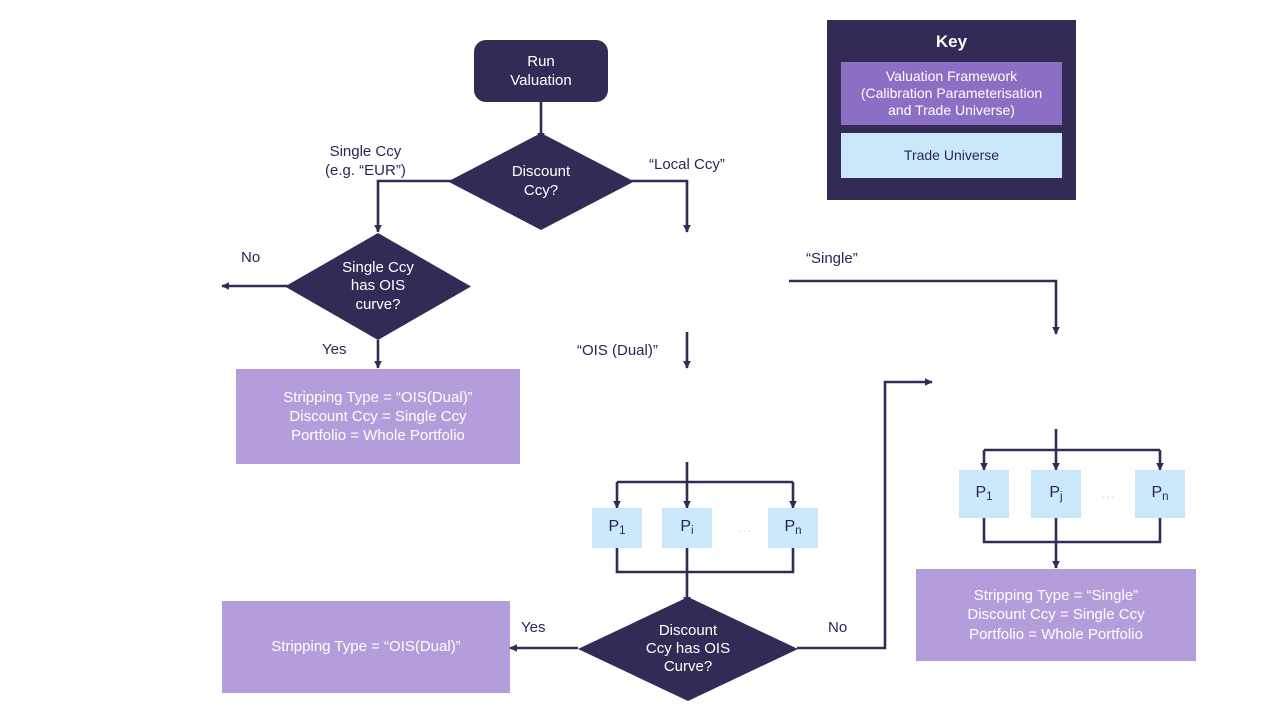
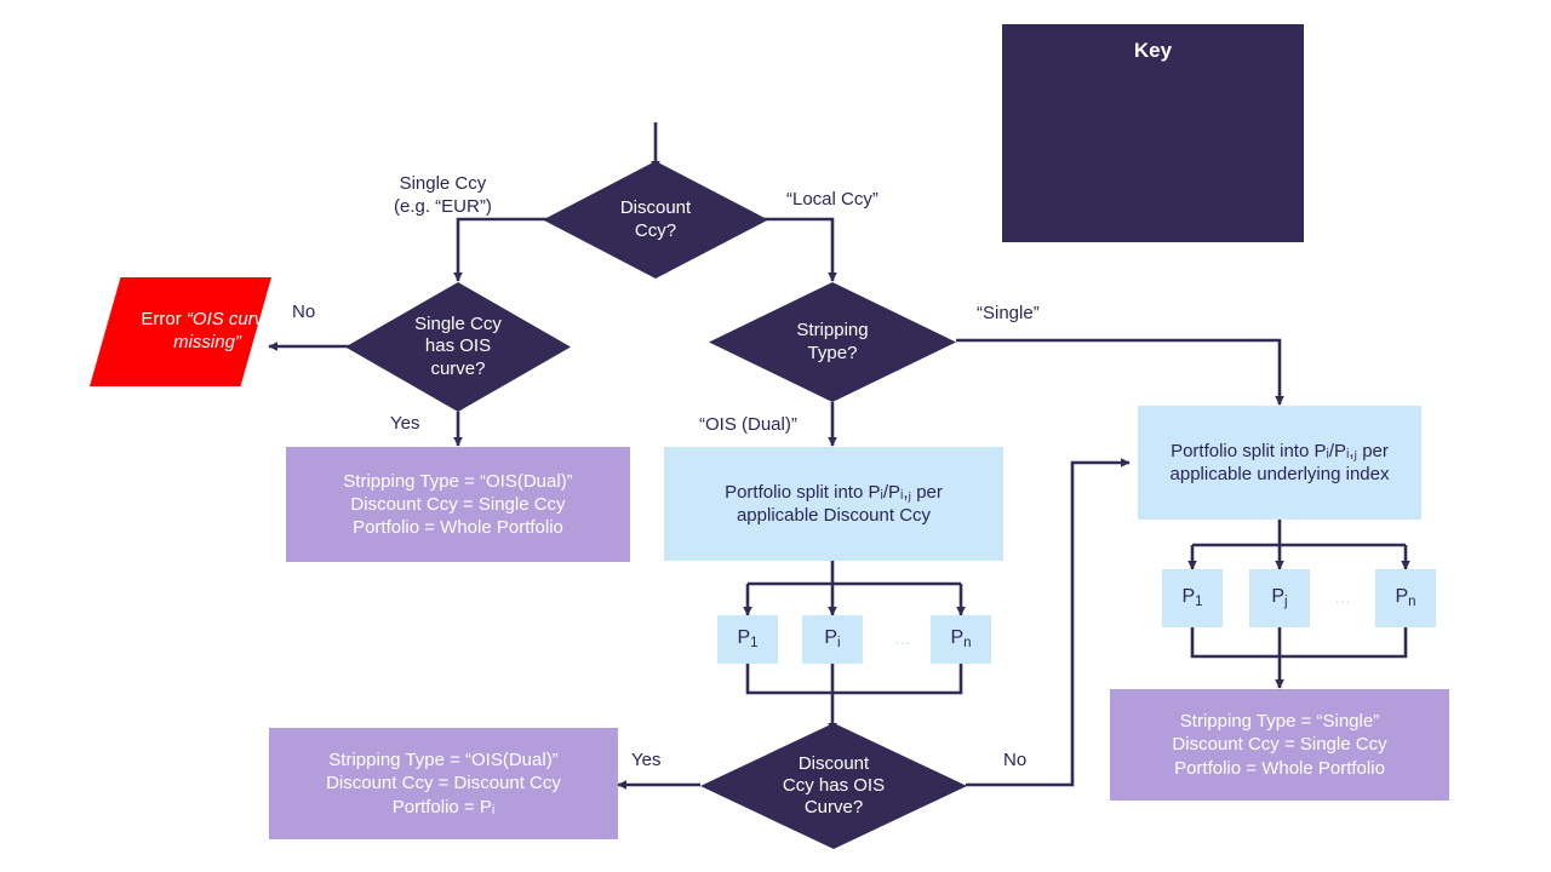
- Run
- Valuation
  Discount
  Ccy?
  Single Ccy
  has OIS
  curve?
+ Stripping
+ Type?
  Discount
  Ccy has OIS
  Curve?
+ Error “OIS curve missing”
  Stripping Type = “OIS(Dual)”
  Discount Ccy = Single Ccy
  Portfolio = Whole Portfolio
+ Portfolio split into Pᵢ/Pᵢ,ⱼ per applicable Discount Ccy
+ Portfolio split into Pᵢ/Pᵢ,ⱼ per applicable underlying index
  P1
  Pi
  ...
  Pn
  P1
  Pj
  ...
  Pn
  Stripping Type = “OIS(Dual)”
+ Discount Ccy = Discount Ccy
+ Portfolio = Pᵢ
  Stripping Type = “Single”
  Discount Ccy = Single Ccy
  Portfolio = Whole Portfolio
  Single Ccy
  (e.g. “EUR”)
  “Local Ccy”
  No
  Yes
  “Single”
  “OIS (Dual)”
  Yes
  No
  Key
- Valuation Framework
- (Calibration Parameterisation
- and Trade Universe)
- Trade Universe
